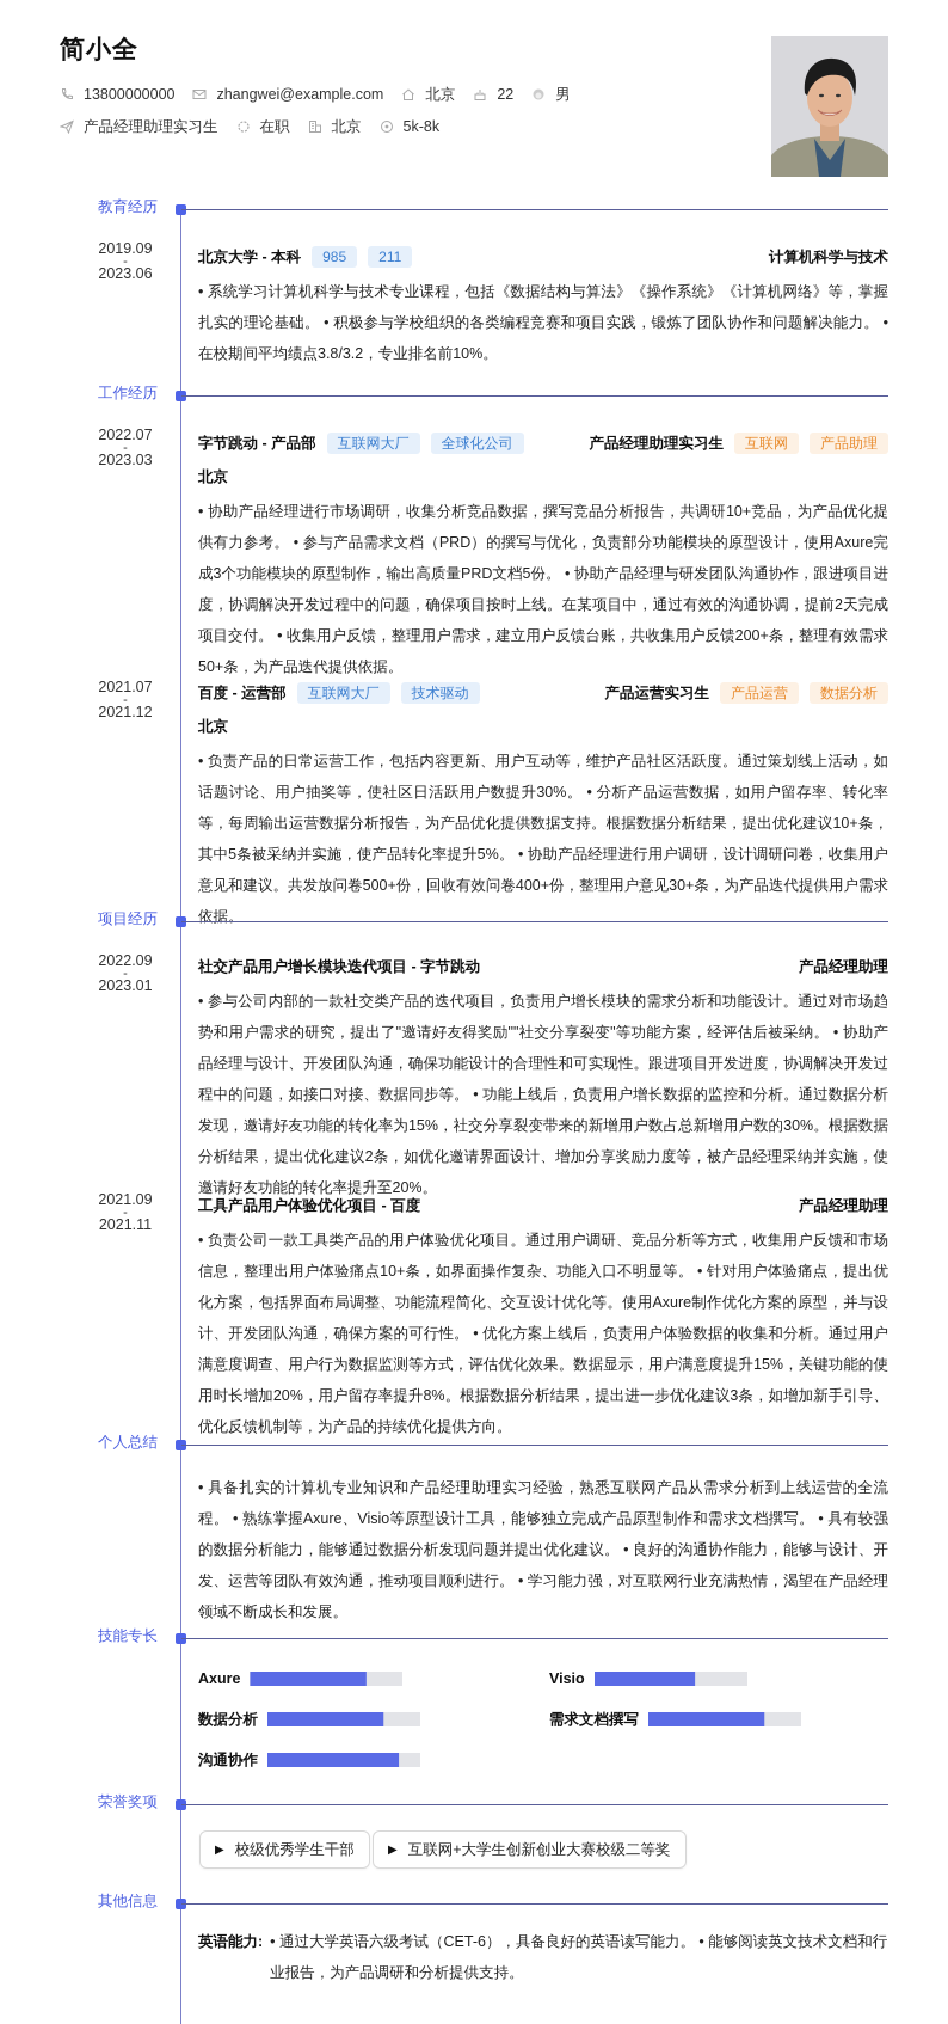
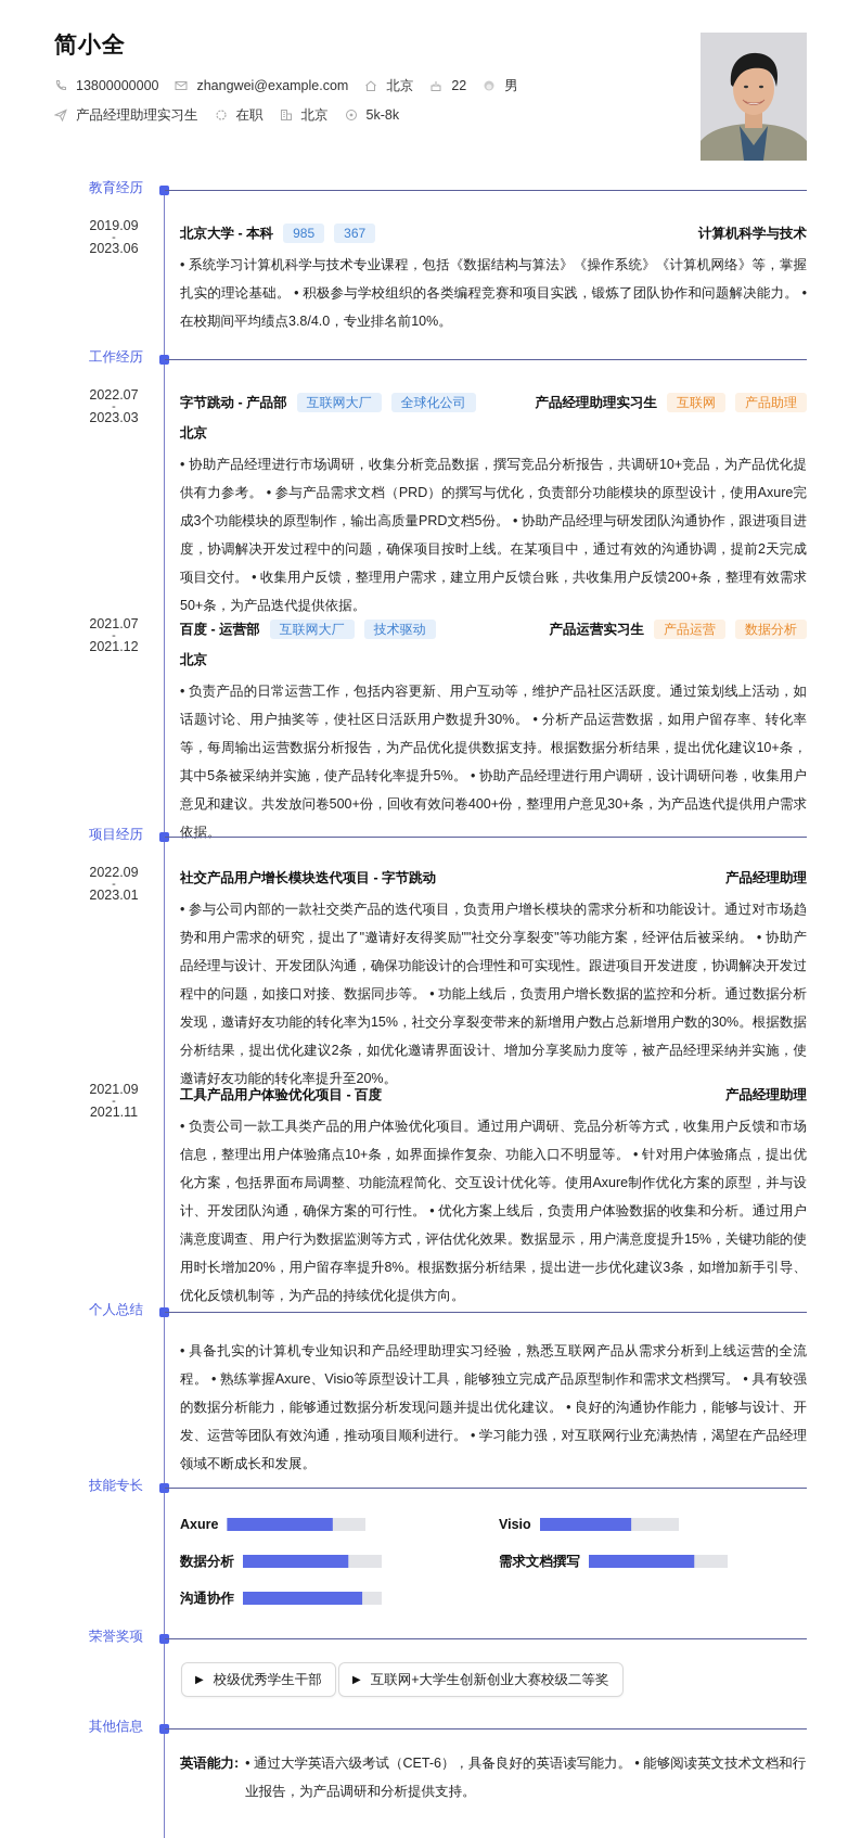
  简小全
  13800000000
  zhangwei@example.com
  北京
  22
  男
  产品经理助理实习生
  在职
  北京
  5k-8k
  教育经历
  2019.09
  -
  2023.06
  北京大学 - 本科
  985
- 211
+ 367
  计算机科学与技术
- • 系统学习计算机科学与技术专业课程，包括《数据结构与算法》《操作系统》《计算机网络》等，掌握扎实的理论基础。 • 积极参与学校组织的各类编程竞赛和项目实践，锻炼了团队协作和问题解决能力。 • 在校期间平均绩点3.8/3.2，专业排名前10%。
+ • 系统学习计算机科学与技术专业课程，包括《数据结构与算法》《操作系统》《计算机网络》等，掌握扎实的理论基础。 • 积极参与学校组织的各类编程竞赛和项目实践，锻炼了团队协作和问题解决能力。 • 在校期间平均绩点3.8/4.0，专业排名前10%。
  工作经历
  2022.07
  -
  2023.03
  字节跳动 - 产品部
  互联网大厂
  全球化公司
  产品经理助理实习生
  互联网
  产品助理
  北京
  • 协助产品经理进行市场调研，收集分析竞品数据，撰写竞品分析报告，共调研10+竞品，为产品优化提供有力参考。 • 参与产品需求文档（PRD）的撰写与优化，负责部分功能模块的原型设计，使用Axure完成3个功能模块的原型制作，输出高质量PRD文档5份。 • 协助产品经理与研发团队沟通协作，跟进项目进度，协调解决开发过程中的问题，确保项目按时上线。在某项目中，通过有效的沟通协调，提前2天完成项目交付。 • 收集用户反馈，整理用户需求，建立用户反馈台账，共收集用户反馈200+条，整理有效需求50+条，为产品迭代提供依据。
  2021.07
  -
  2021.12
  百度 - 运营部
  互联网大厂
  技术驱动
  产品运营实习生
  产品运营
  数据分析
  北京
  • 负责产品的日常运营工作，包括内容更新、用户互动等，维护产品社区活跃度。通过策划线上活动，如话题讨论、用户抽奖等，使社区日活跃用户数提升30%。 • 分析产品运营数据，如用户留存率、转化率等，每周输出运营数据分析报告，为产品优化提供数据支持。根据数据分析结果，提出优化建议10+条，其中5条被采纳并实施，使产品转化率提升5%。 • 协助产品经理进行用户调研，设计调研问卷，收集用户意见和建议。共发放问卷500+份，回收有效问卷400+份，整理用户意见30+条，为产品迭代提供用户需求依据。
  项目经历
  2022.09
  -
  2023.01
  社交产品用户增长模块迭代项目 - 字节跳动
  产品经理助理
  • 参与公司内部的一款社交类产品的迭代项目，负责用户增长模块的需求分析和功能设计。通过对市场趋势和用户需求的研究，提出了"邀请好友得奖励""社交分享裂变"等功能方案，经评估后被采纳。 • 协助产品经理与设计、开发团队沟通，确保功能设计的合理性和可实现性。跟进项目开发进度，协调解决开发过程中的问题，如接口对接、数据同步等。 • 功能上线后，负责用户增长数据的监控和分析。通过数据分析发现，邀请好友功能的转化率为15%，社交分享裂变带来的新增用户数占总新增用户数的30%。根据数据分析结果，提出优化建议2条，如优化邀请界面设计、增加分享奖励力度等，被产品经理采纳并实施，使邀请好友功能的转化率提升至20%。
  2021.09
  -
  2021.11
  工具产品用户体验优化项目 - 百度
  产品经理助理
  • 负责公司一款工具类产品的用户体验优化项目。通过用户调研、竞品分析等方式，收集用户反馈和市场信息，整理出用户体验痛点10+条，如界面操作复杂、功能入口不明显等。 • 针对用户体验痛点，提出优化方案，包括界面布局调整、功能流程简化、交互设计优化等。使用Axure制作优化方案的原型，并与设计、开发团队沟通，确保方案的可行性。 • 优化方案上线后，负责用户体验数据的收集和分析。通过用户满意度调查、用户行为数据监测等方式，评估优化效果。数据显示，用户满意度提升15%，关键功能的使用时长增加20%，用户留存率提升8%。根据数据分析结果，提出进一步优化建议3条，如增加新手引导、优化反馈机制等，为产品的持续优化提供方向。
  个人总结
  • 具备扎实的计算机专业知识和产品经理助理实习经验，熟悉互联网产品从需求分析到上线运营的全流程。 • 熟练掌握Axure、Visio等原型设计工具，能够独立完成产品原型制作和需求文档撰写。 • 具有较强的数据分析能力，能够通过数据分析发现问题并提出优化建议。 • 良好的沟通协作能力，能够与设计、开发、运营等团队有效沟通，推动项目顺利进行。 • 学习能力强，对互联网行业充满热情，渴望在产品经理领域不断成长和发展。
  技能专长
  Axure
  Visio
  数据分析
  需求文档撰写
  沟通协作
  荣誉奖项
  ▶
  校级优秀学生干部
  ▶
  互联网+大学生创新创业大赛校级二等奖
  其他信息
  英语能力:
  • 通过大学英语六级考试（CET-6），具备良好的英语读写能力。 • 能够阅读英文技术文档和行业报告，为产品调研和分析提供支持。
